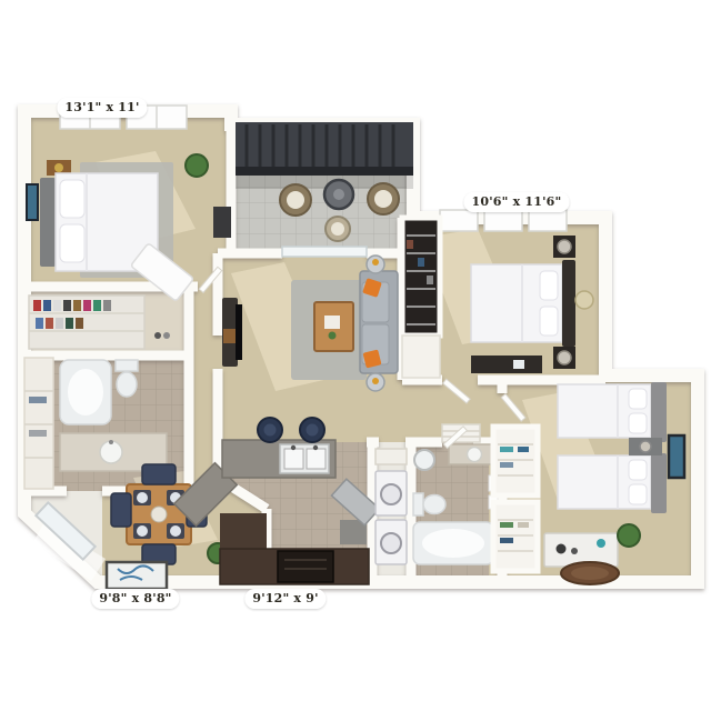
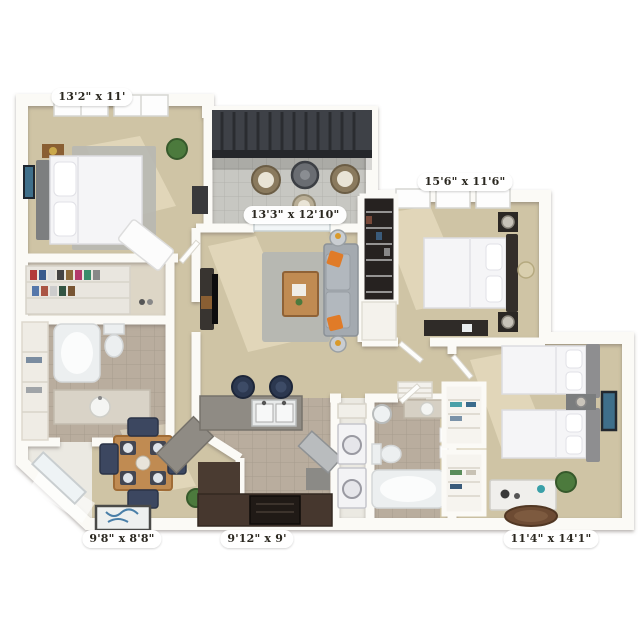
- 13'1" x 11'
+ 13'2" x 11'
+ 13'3" x 12'10"
- 10'6" x 11'6"
+ 15'6" x 11'6"
  9'8" x 8'8"
  9'12" x 9'
+ 11'4" x 14'1"
